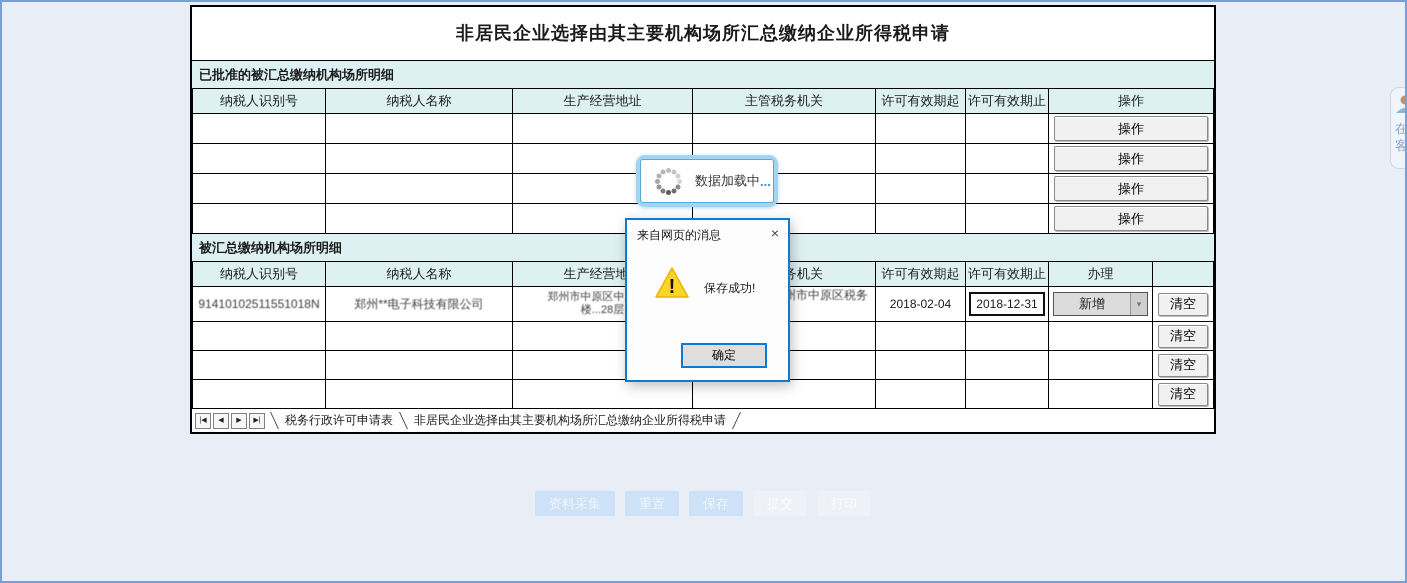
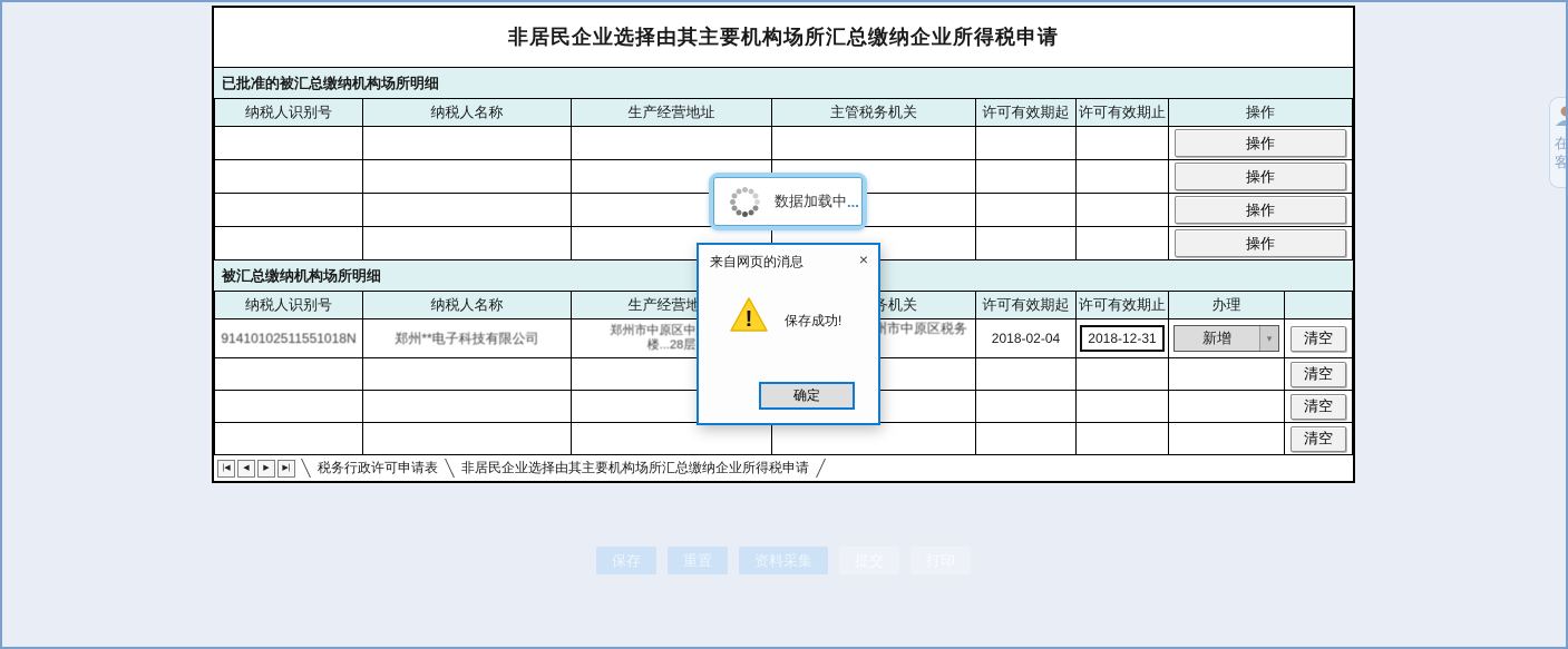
  非居民企业选择由其主要机构场所汇总缴纳企业所得税申请
  已批准的被汇总缴纳机构场所明细
  纳税人识别号	纳税人名称	生产经营地址	主管税务机关	许可有效期起	许可有效期止	操作
  						操作
  						操作
  						操作
  						操作
  被汇总缴纳机构场所明细
  纳税人识别号	纳税人名称	生产经营地	务机关	许可有效期起	许可有效期止	办理
  91410102511551018N	郑州**电子科技有限公司	郑州市中原区中 楼...28层	州市中原区税务	2018-02-04	2018-12-31	新增 ▾	清空
  							清空
  							清空
  							清空
  税务行政许可申请表
  非居民企业选择由其主要机构场所汇总缴纳企业所得税申请
  数据加载中
  ...
  来自网页的消息
  ×
  !
  保存成功!
  确定
- 资料采集
+ 保存
  重置
- 保存
+ 资料采集
